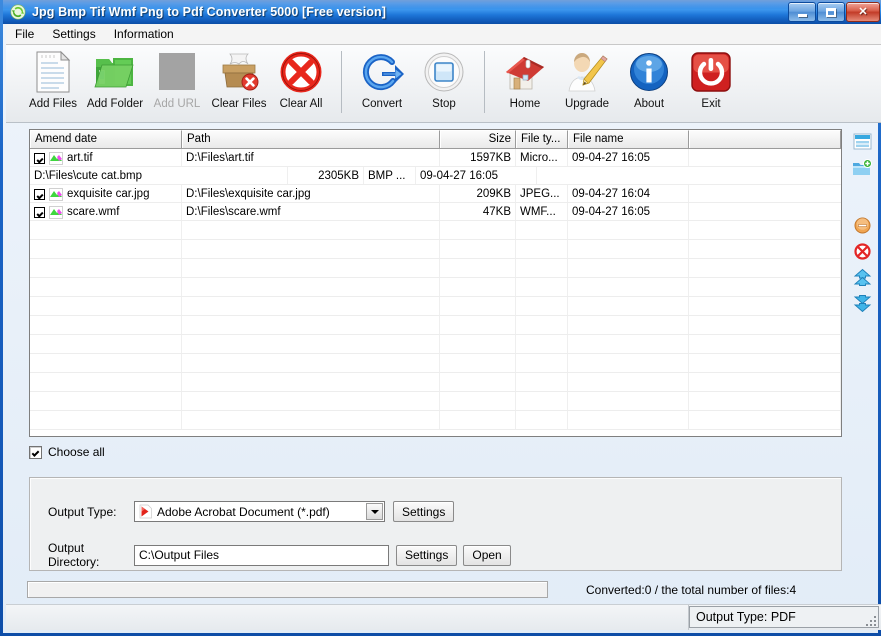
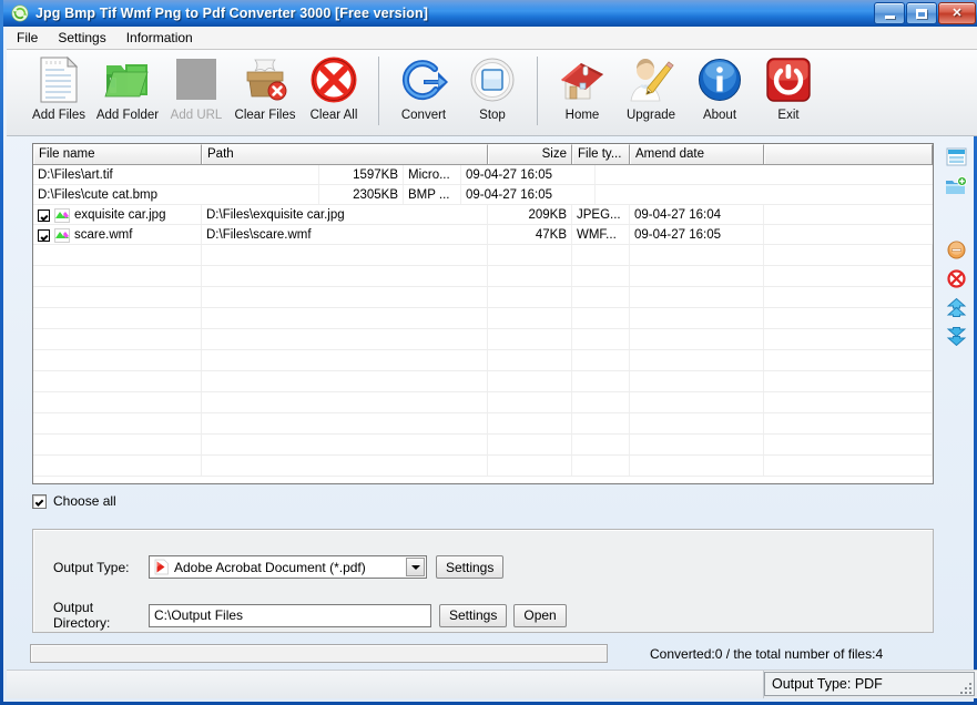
- Jpg Bmp Tif Wmf Png to Pdf Converter 5000 [Free version]
+ Jpg Bmp Tif Wmf Png to Pdf Converter 3000 [Free version]
  ✕
  File
  Settings
  Information
  Add Files
  Add Folder
  Add URL
  Clear Files
  Clear All
  Convert
  Stop
  Home
  Upgrade
  About
  Exit
- Amend date
+ File name
  Path
  Size
  File ty...
- File name
+ Amend date
- art.tif
  D:\Files\art.tif
  1597KB
  Micro...
  09-04-27 16:05
  D:\Files\cute cat.bmp
  2305KB
  BMP ...
  09-04-27 16:05
  exquisite car.jpg
  D:\Files\exquisite car.jpg
  209KB
  JPEG...
  09-04-27 16:04
  scare.wmf
  D:\Files\scare.wmf
  47KB
  WMF...
  09-04-27 16:05
  Choose all
  Output Type:
  Adobe Acrobat Document (*.pdf)
  Settings
  Output Directory:
  C:\Output Files
  Settings
  Open
  Converted:0 / the total number of files:4
  Output Type: PDF
